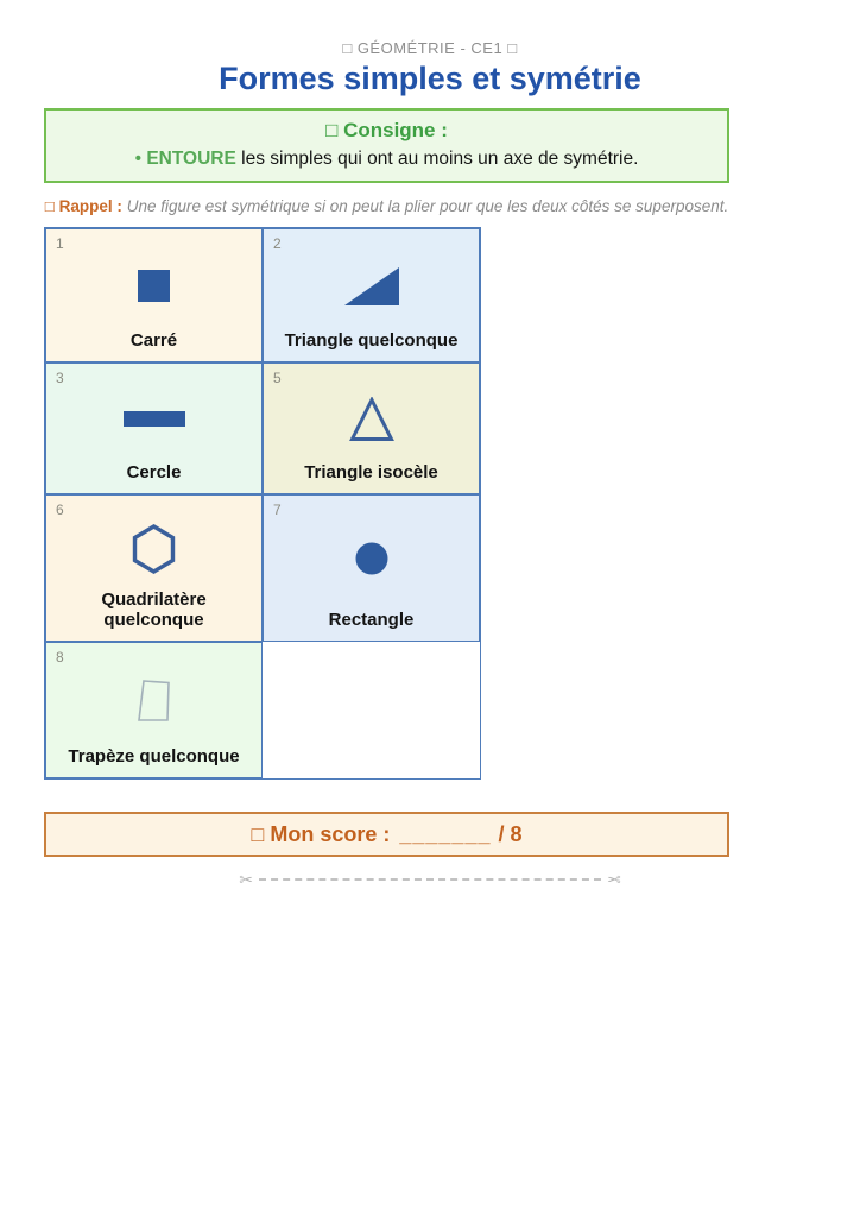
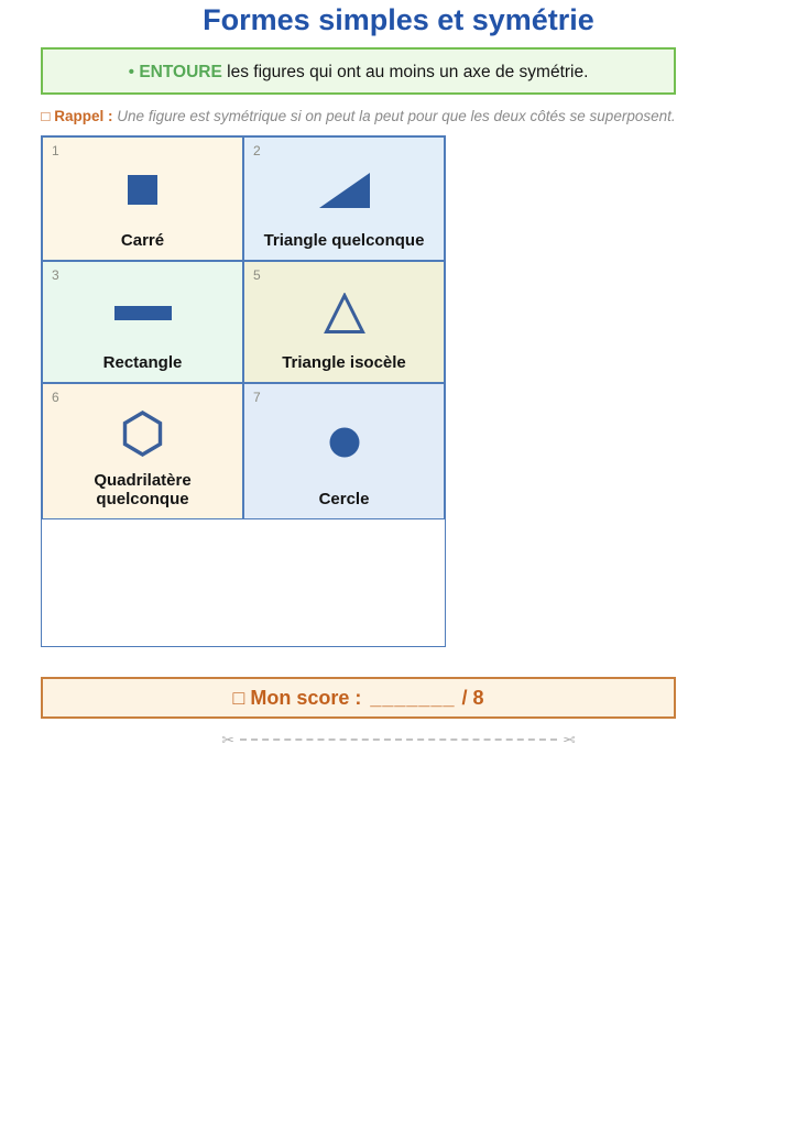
- □ GÉOMÉTRIE - CE1 □
  Formes simples et symétrie
- □ Consigne :
- • ENTOURE les simples qui ont au moins un axe de symétrie.
+ • ENTOURE les figures qui ont au moins un axe de symétrie.
- □ Rappel : Une figure est symétrique si on peut la plier pour que les deux côtés se superposent.
+ □ Rappel : Une figure est symétrique si on peut la peut pour que les deux côtés se superposent.
  1
  Carré
  2
  Triangle quelconque
  3
- Cercle
+ Rectangle
  5
  Triangle isocèle
  6
  Quadrilatère quelconque
  7
- Rectangle
+ Cercle
- 8
- Trapèze quelconque
  □ Mon score :
  _______
  / 8
  ✂
